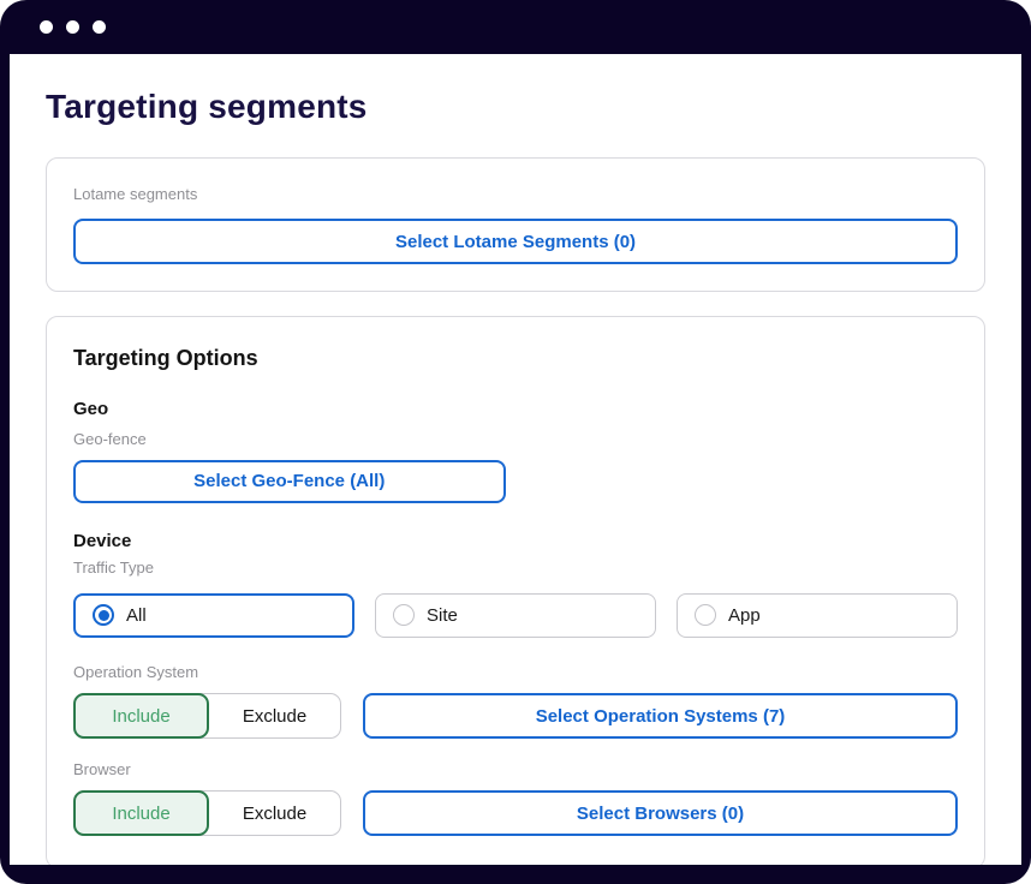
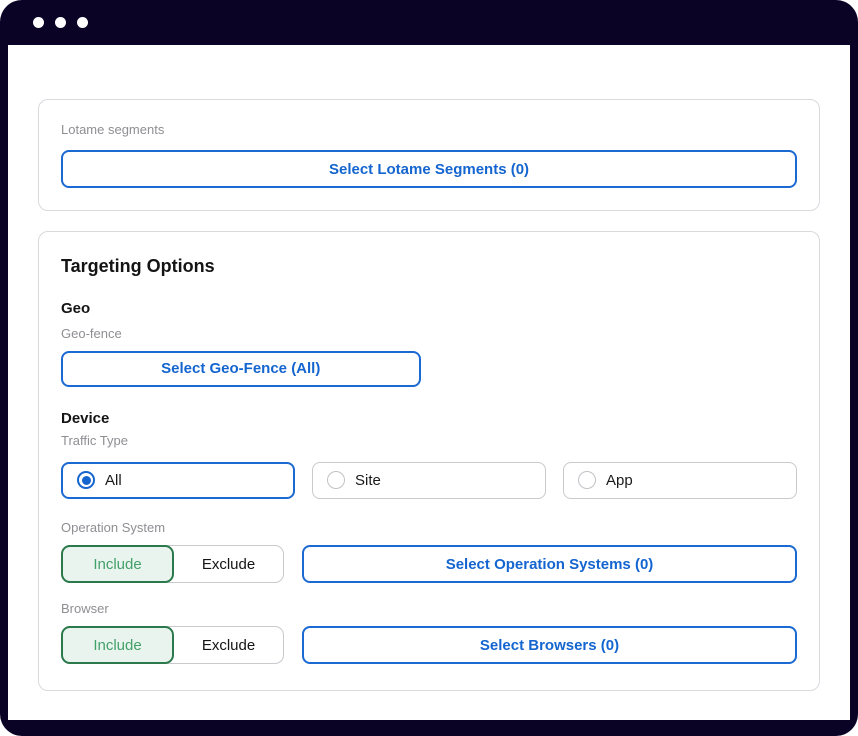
- Targeting segments
  Lotame segments
  Select Lotame Segments (0)
  Targeting Options
  Geo
  Geo-fence
  Select Geo-Fence (All)
  Device
  Traffic Type
  All
  Site
  App
  Operation System
  Include
  Exclude
- Select Operation Systems (7)
+ Select Operation Systems (0)
  Browser
  Include
  Exclude
  Select Browsers (0)
